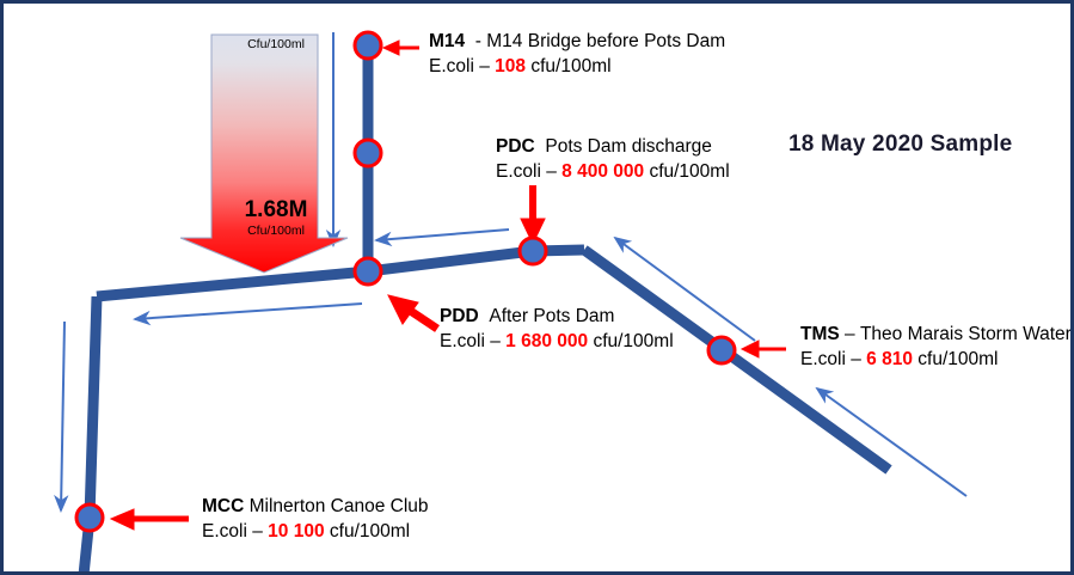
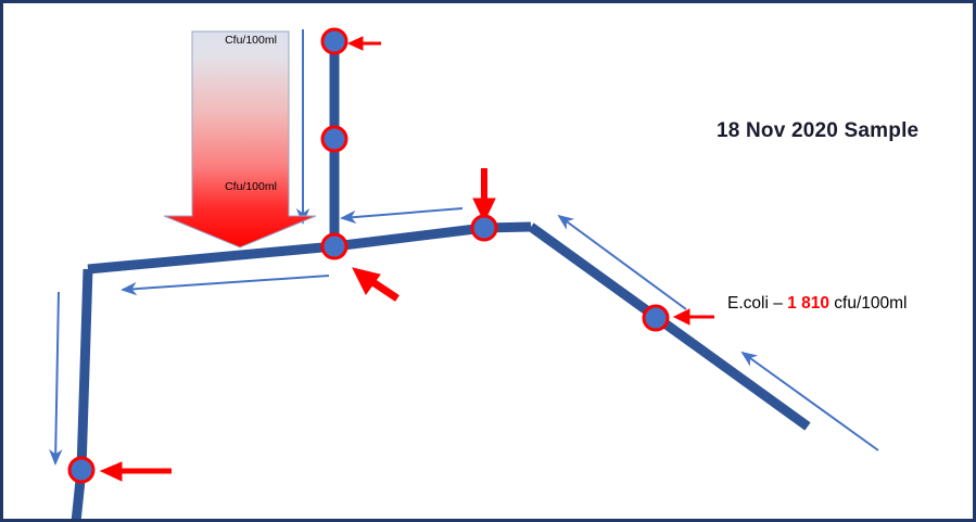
  Cfu/100ml
- 1.68M
  Cfu/100ml
- 18 May 2020 Sample
+ 18 Nov 2020 Sample
- M14 - M14 Bridge before Pots Dam
- E.coli – 108 cfu/100ml
- PDC Pots Dam discharge
- E.coli – 8 400 000 cfu/100ml
- PDD After Pots Dam
- E.coli – 1 680 000 cfu/100ml
- TMS – Theo Marais Storm Water
- E.coli – 6 810 cfu/100ml
+ E.coli – 1 810 cfu/100ml
- MCC Milnerton Canoe Club
- E.coli – 10 100 cfu/100ml
